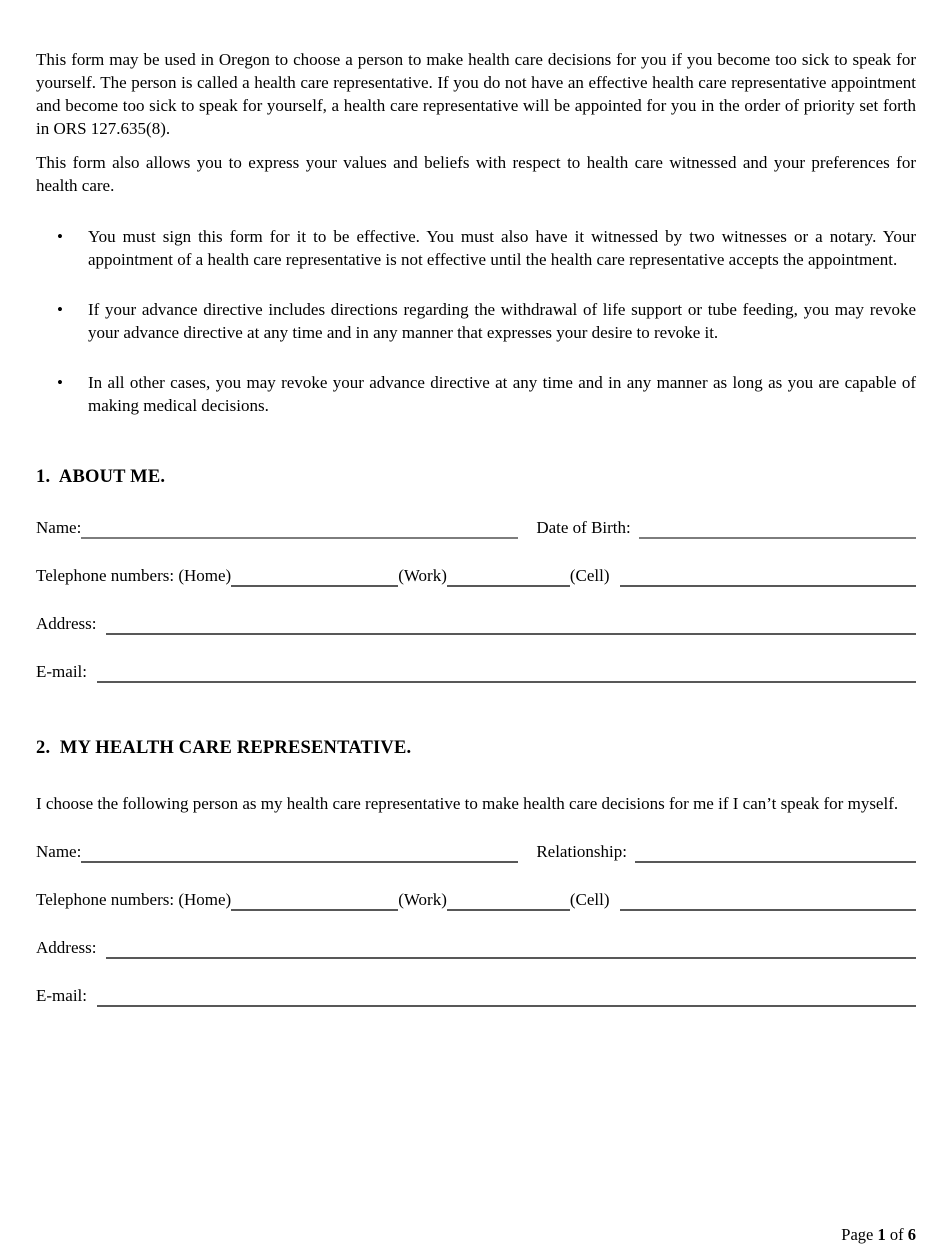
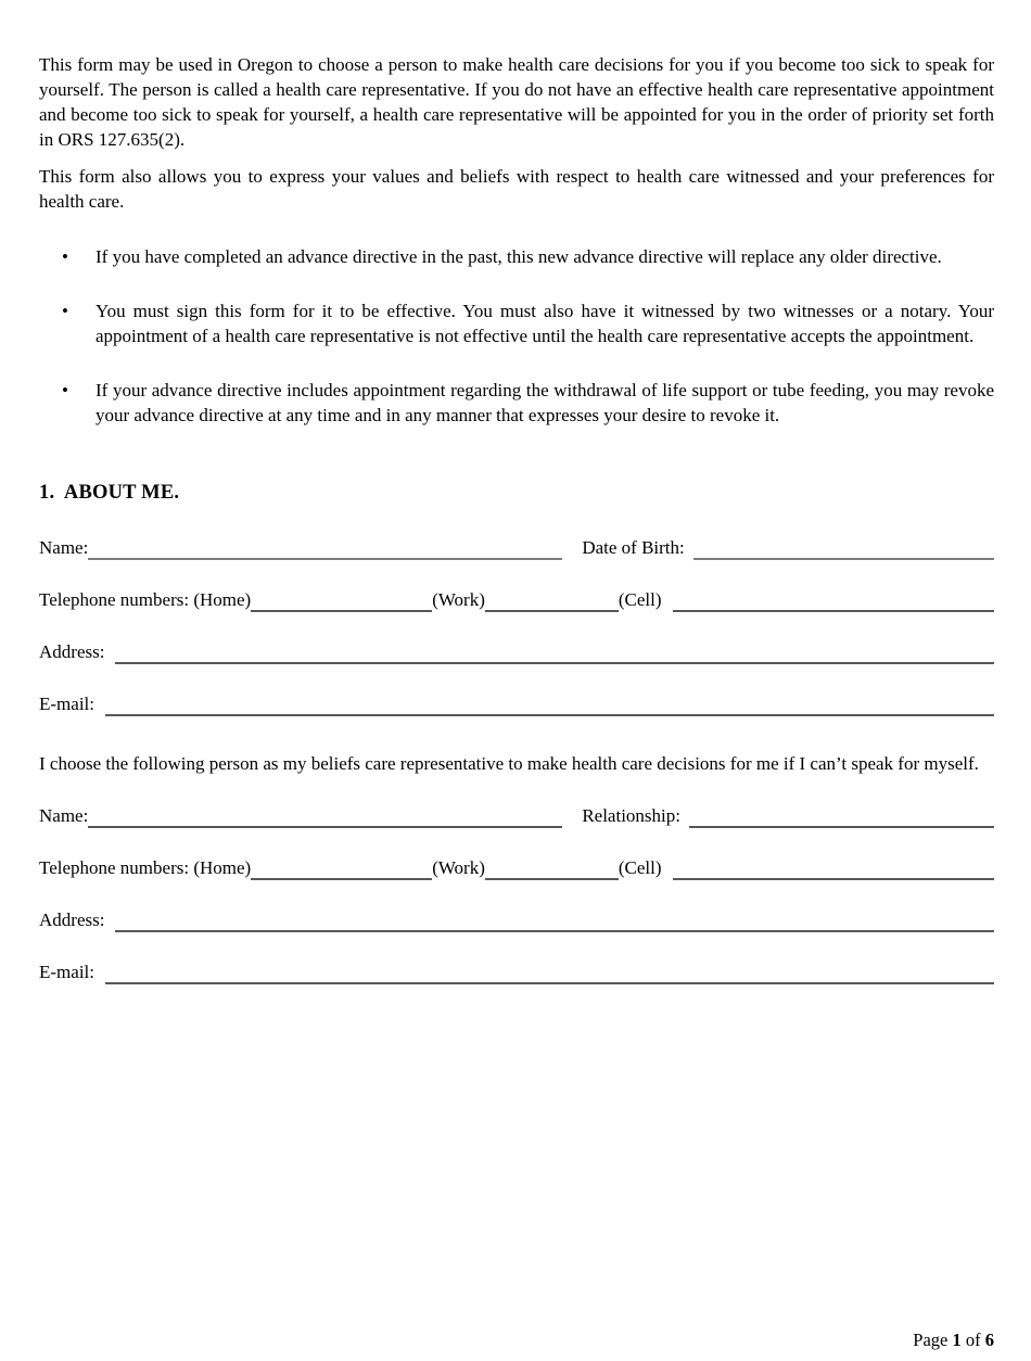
- This form may be used in Oregon to choose a person to make health care decisions for you if you become too sick to speak for yourself. The person is called a health care representative. If you do not have an effective health care representative appointment and become too sick to speak for yourself, a health care representative will be appointed for you in the order of priority set forth in ORS 127.635(8).
+ This form may be used in Oregon to choose a person to make health care decisions for you if you become too sick to speak for yourself. The person is called a health care representative. If you do not have an effective health care representative appointment and become too sick to speak for yourself, a health care representative will be appointed for you in the order of priority set forth in ORS 127.635(2).
  This form also allows you to express your values and beliefs with respect to health care witnessed and your preferences for health care.
+ If you have completed an advance directive in the past, this new advance directive will replace any older directive.
  You must sign this form for it to be effective. You must also have it witnessed by two witnesses or a notary. Your appointment of a health care representative is not effective until the health care representative accepts the appointment.
- If your advance directive includes directions regarding the withdrawal of life support or tube feeding, you may revoke your advance directive at any time and in any manner that expresses your desire to revoke it.
+ If your advance directive includes appointment regarding the withdrawal of life support or tube feeding, you may revoke your advance directive at any time and in any manner that expresses your desire to revoke it.
- In all other cases, you may revoke your advance directive at any time and in any manner as long as you are capable of making medical decisions.
  1. ABOUT ME.
  Name:
  Date of Birth:
  Telephone numbers: (Home)
  (Work)
  (Cell)
  Address:
  E-mail:
- 2. MY HEALTH CARE REPRESENTATIVE.
- I choose the following person as my health care representative to make health care decisions for me if I can’t speak for myself.
+ I choose the following person as my beliefs care representative to make health care decisions for me if I can’t speak for myself.
  Name:
  Relationship:
  Telephone numbers: (Home)
  (Work)
  (Cell)
  Address:
  E-mail:
  Page 1 of 6
